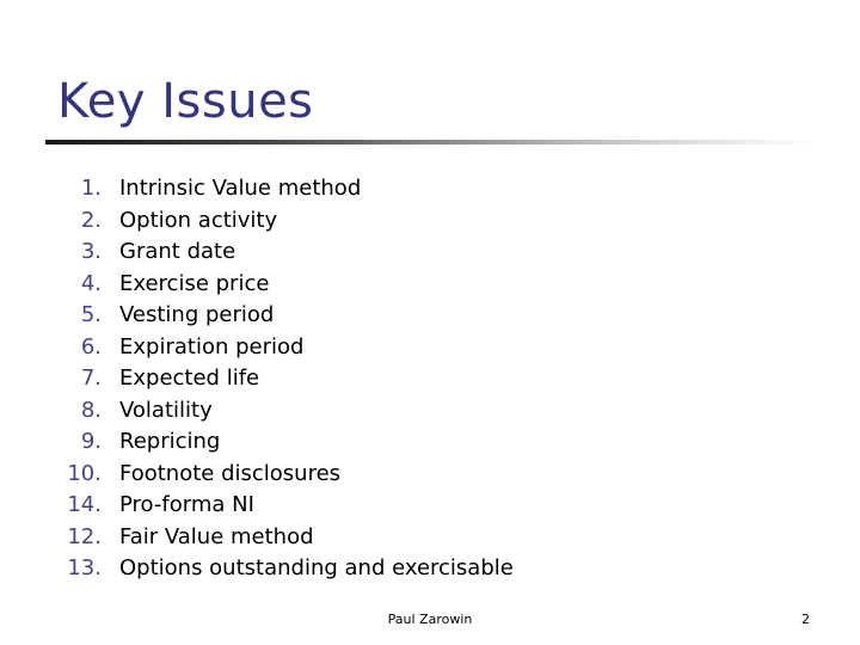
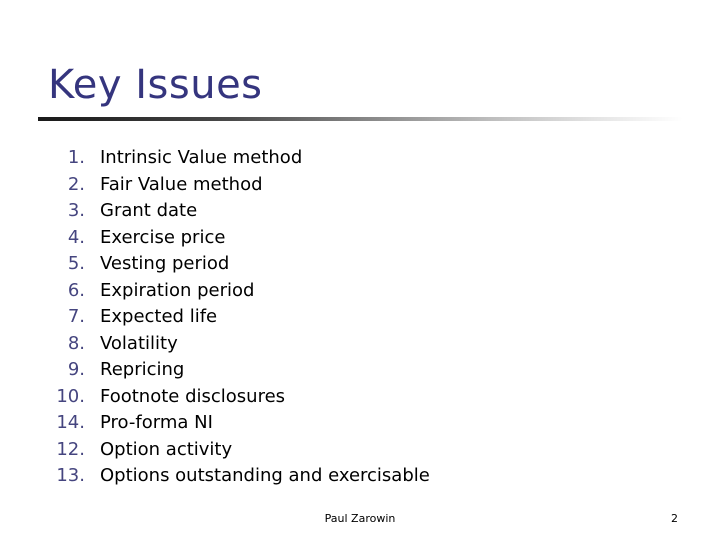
  Key Issues
  1.
  Intrinsic Value method
  2.
- Option activity
+ Fair Value method
  3.
  Grant date
  4.
  Exercise price
  5.
  Vesting period
  6.
  Expiration period
  7.
  Expected life
  8.
  Volatility
  9.
  Repricing
  10.
  Footnote disclosures
  14.
  Pro-forma NI
  12.
- Fair Value method
+ Option activity
  13.
  Options outstanding and exercisable
  Paul Zarowin
  2
